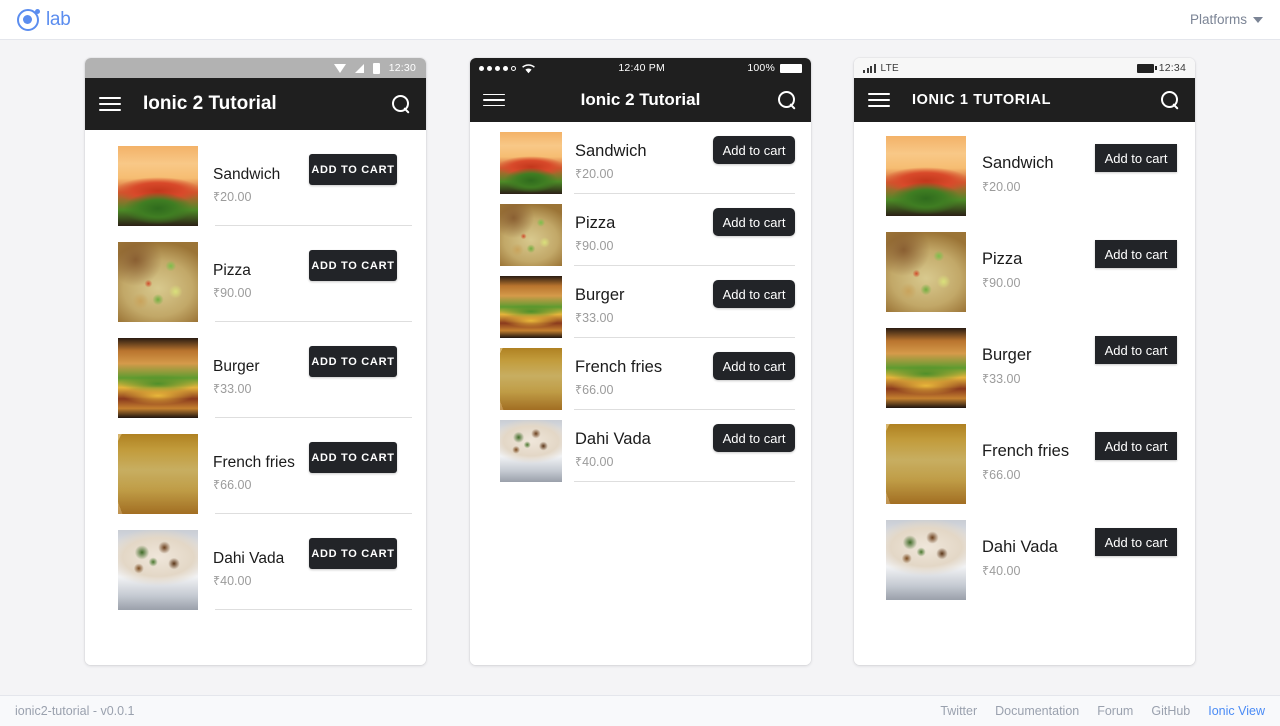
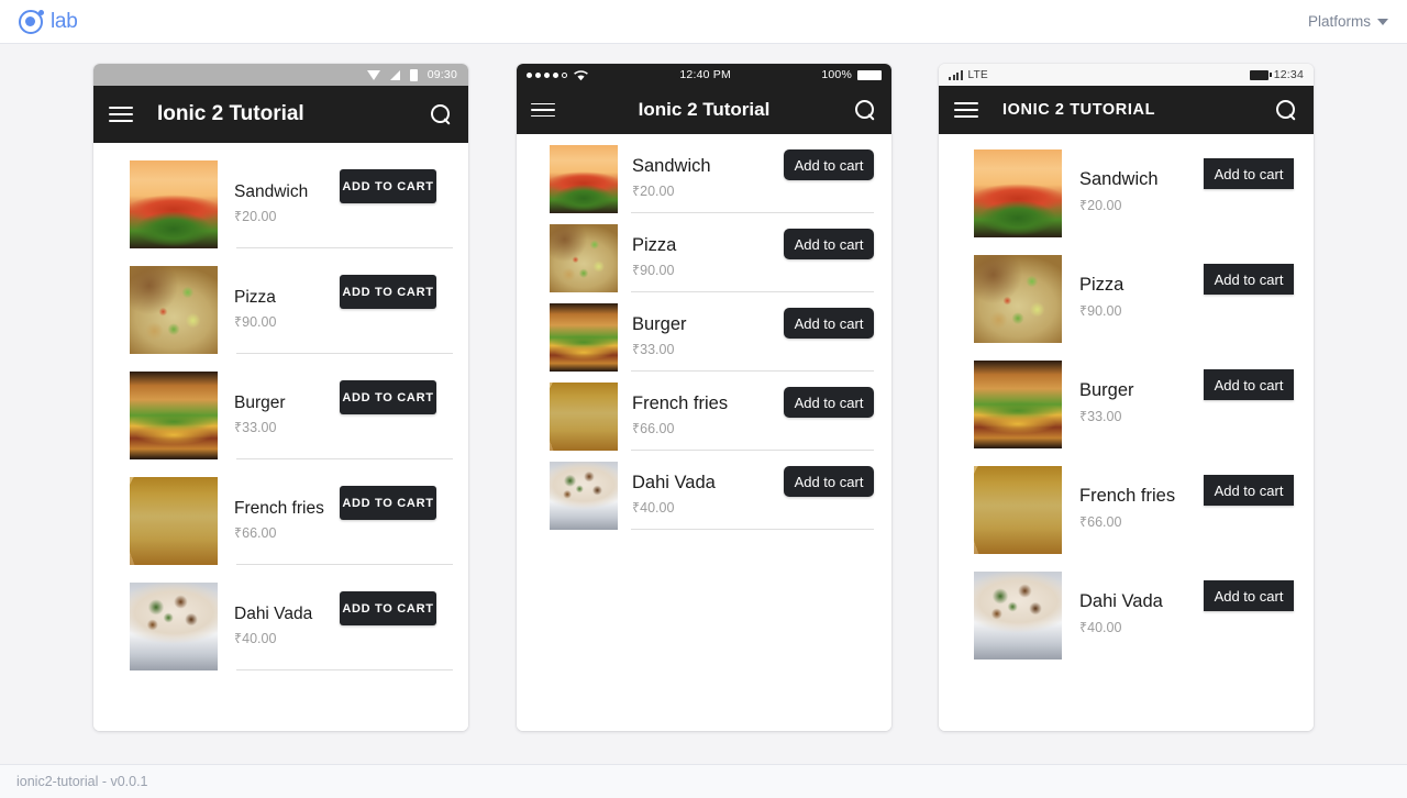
  lab
  Platforms
- 12:30
+ 09:30
  Ionic 2 Tutorial
  Sandwich
  ₹20.00
  ADD TO CART
  Pizza
  ₹90.00
  ADD TO CART
  Burger
  ₹33.00
  ADD TO CART
  French fries
  ₹66.00
  ADD TO CART
  Dahi Vada
  ₹40.00
  ADD TO CART
  12:40 PM
  100%
  Ionic 2 Tutorial
  Sandwich
  ₹20.00
  Add to cart
  Pizza
  ₹90.00
  Add to cart
  Burger
  ₹33.00
  Add to cart
  French fries
  ₹66.00
  Add to cart
  Dahi Vada
  ₹40.00
  Add to cart
  LTE
  12:34
- IONIC 1 TUTORIAL
+ IONIC 2 TUTORIAL
  Sandwich
  ₹20.00
  Add to cart
  Pizza
  ₹90.00
  Add to cart
  Burger
  ₹33.00
  Add to cart
  French fries
  ₹66.00
  Add to cart
  Dahi Vada
  ₹40.00
  Add to cart
  ionic2-tutorial - v0.0.1
- Twitter
- Documentation
- Forum
- GitHub
- Ionic View
